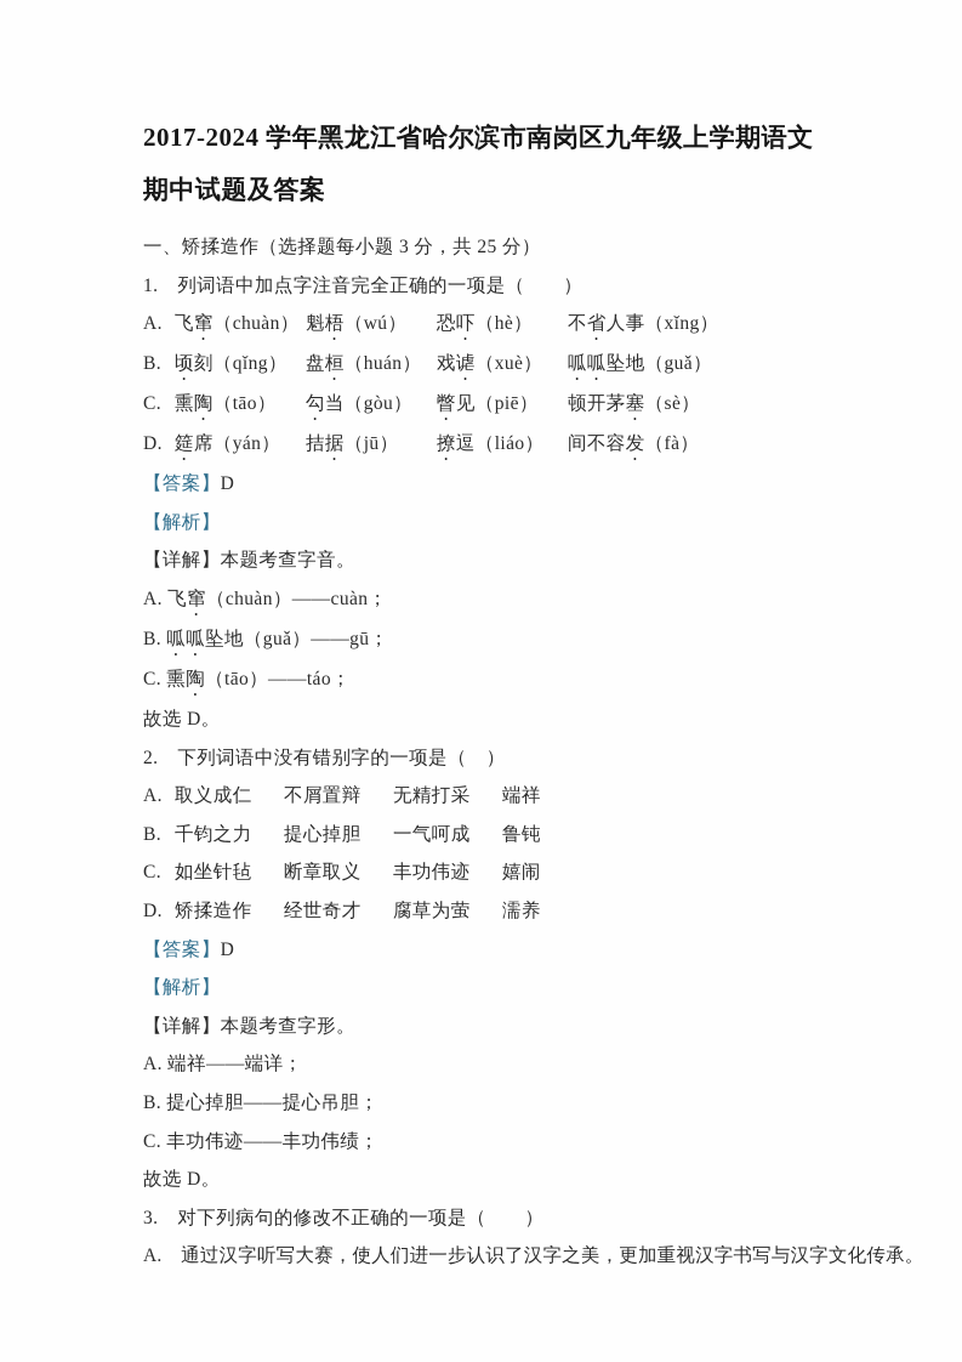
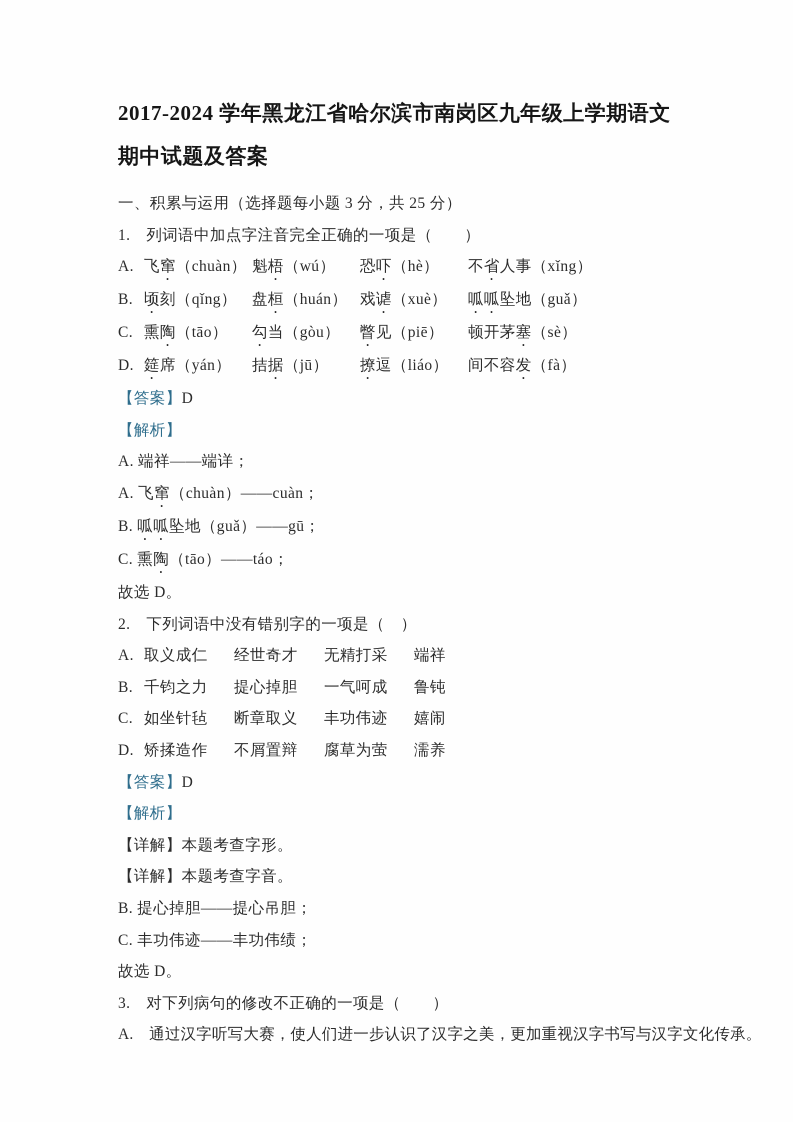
  2017-2024 学年黑龙江省哈尔滨市南岗区九年级上学期语文
  期中试题及答案
- 一、矫揉造作（选择题每小题 3 分，共 25 分）
+ 一、积累与运用（选择题每小题 3 分，共 25 分）
  1. 列词语中加点字注音完全正确的一项是（ ）
  A. 飞窜（chuàn） 魁梧（wú） 恐吓（hè） 不省人事（xǐng）
  B. 顷刻（qǐng） 盘桓（huán） 戏谑（xuè） 呱呱坠地（guǎ）
  C. 熏陶（tāo） 勾当（gòu） 瞥见（piē） 顿开茅塞（sè）
  D. 筵席（yán） 拮据（jū） 撩逗（liáo） 间不容发（fà）
  【答案】D
  【解析】
- 【详解】本题考查字音。
+ A. 端祥——端详；
  A. 飞窜（chuàn）——cuàn；
  B. 呱呱坠地（guǎ）——gū；
  C. 熏陶（tāo）——táo；
  故选 D。
  2. 下列词语中没有错别字的一项是（ ）
- A. 取义成仁 不屑置辩 无精打采 端祥
+ A. 取义成仁 经世奇才 无精打采 端祥
  B. 千钧之力 提心掉胆 一气呵成 鲁钝
  C. 如坐针毡 断章取义 丰功伟迹 嬉闹
- D. 矫揉造作 经世奇才 腐草为萤 濡养
+ D. 矫揉造作 不屑置辩 腐草为萤 濡养
  【答案】D
  【解析】
  【详解】本题考查字形。
- A. 端祥——端详；
+ 【详解】本题考查字音。
  B. 提心掉胆——提心吊胆；
  C. 丰功伟迹——丰功伟绩；
  故选 D。
  3. 对下列病句的修改不正确的一项是（ ）
  A. 通过汉字听写大赛，使人们进一步认识了汉字之美，更加重视汉字书写与汉字文化传承。
